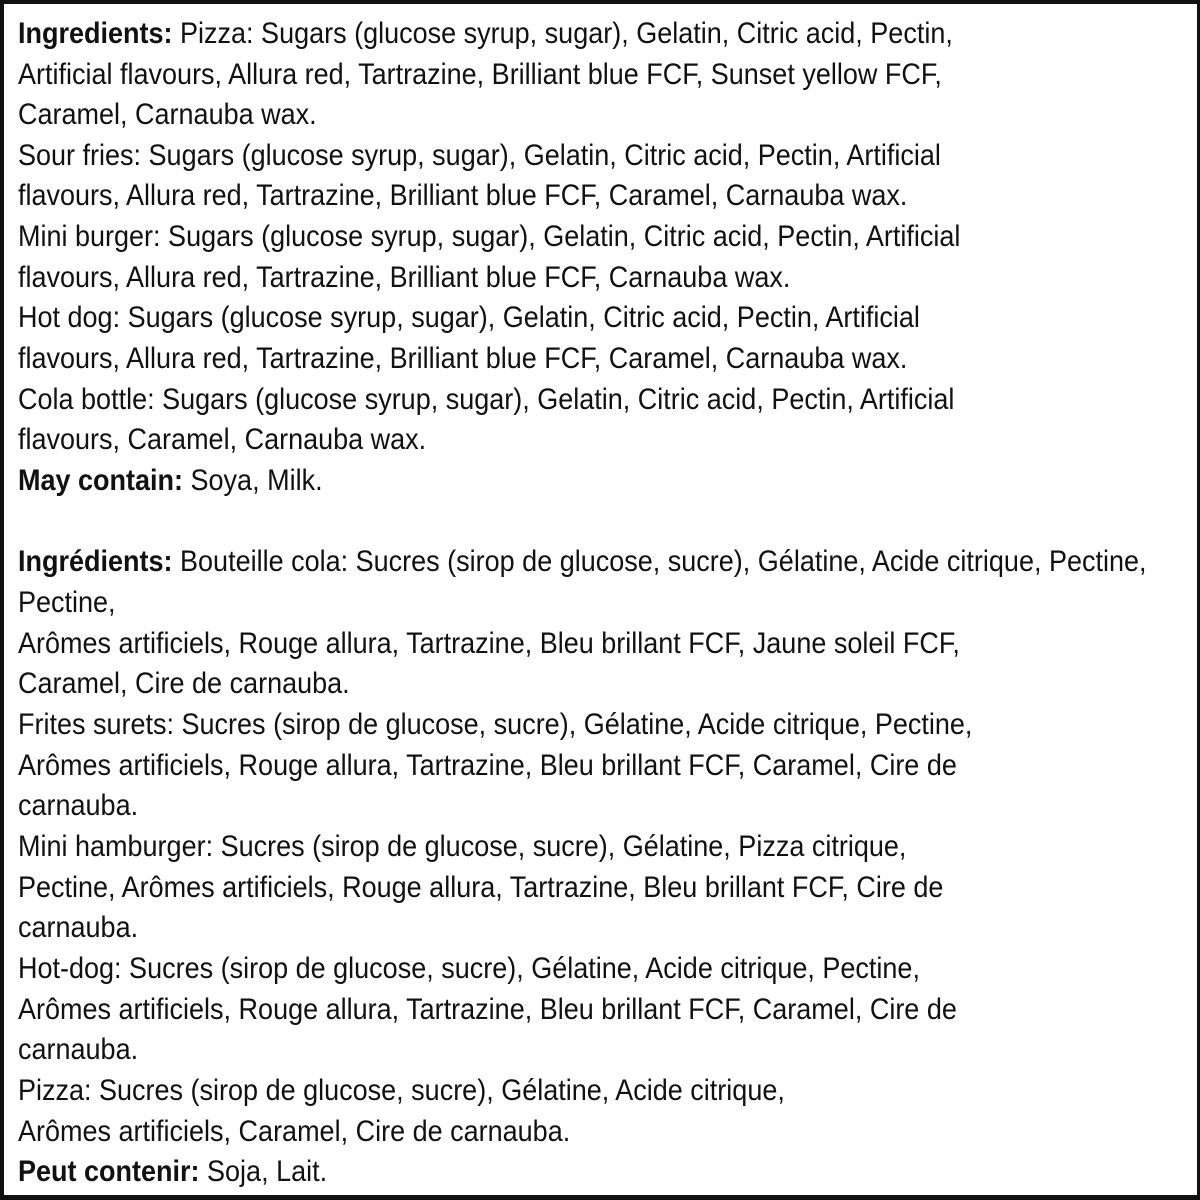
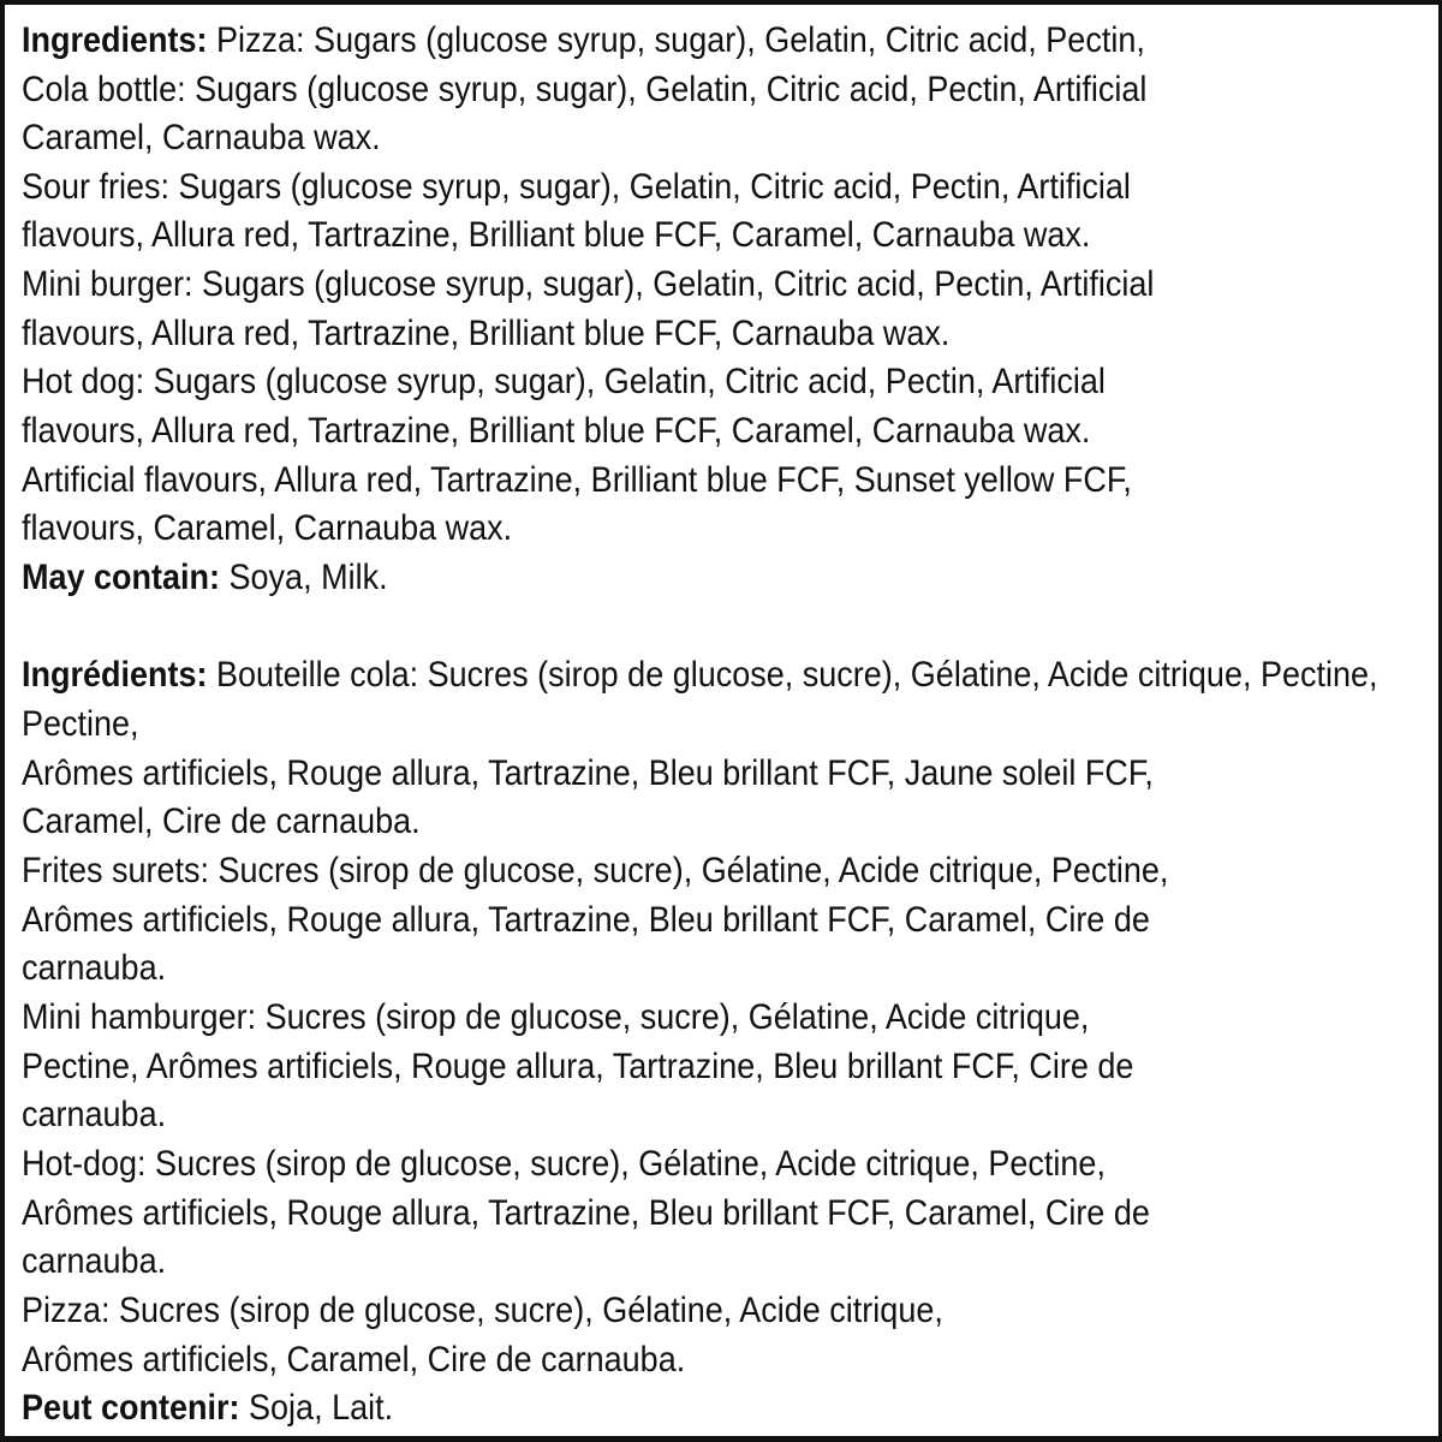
  Ingredients: Pizza: Sugars (glucose syrup, sugar), Gelatin, Citric acid, Pectin,
- Artificial flavours, Allura red, Tartrazine, Brilliant blue FCF, Sunset yellow FCF,
+ Cola bottle: Sugars (glucose syrup, sugar), Gelatin, Citric acid, Pectin, Artificial
  Caramel, Carnauba wax.
  Sour fries: Sugars (glucose syrup, sugar), Gelatin, Citric acid, Pectin, Artificial
  flavours, Allura red, Tartrazine, Brilliant blue FCF, Caramel, Carnauba wax.
  Mini burger: Sugars (glucose syrup, sugar), Gelatin, Citric acid, Pectin, Artificial
  flavours, Allura red, Tartrazine, Brilliant blue FCF, Carnauba wax.
  Hot dog: Sugars (glucose syrup, sugar), Gelatin, Citric acid, Pectin, Artificial
  flavours, Allura red, Tartrazine, Brilliant blue FCF, Caramel, Carnauba wax.
- Cola bottle: Sugars (glucose syrup, sugar), Gelatin, Citric acid, Pectin, Artificial
+ Artificial flavours, Allura red, Tartrazine, Brilliant blue FCF, Sunset yellow FCF,
  flavours, Caramel, Carnauba wax.
  May contain: Soya, Milk.
  Ingrédients: Bouteille cola: Sucres (sirop de glucose, sucre), Gélatine, Acide citrique, Pectine,
  Pectine,
  Arômes artificiels, Rouge allura, Tartrazine, Bleu brillant FCF, Jaune soleil FCF,
  Caramel, Cire de carnauba.
  Frites surets: Sucres (sirop de glucose, sucre), Gélatine, Acide citrique, Pectine,
  Arômes artificiels, Rouge allura, Tartrazine, Bleu brillant FCF, Caramel, Cire de
  carnauba.
- Mini hamburger: Sucres (sirop de glucose, sucre), Gélatine, Pizza citrique,
+ Mini hamburger: Sucres (sirop de glucose, sucre), Gélatine, Acide citrique,
  Pectine, Arômes artificiels, Rouge allura, Tartrazine, Bleu brillant FCF, Cire de
  carnauba.
  Hot-dog: Sucres (sirop de glucose, sucre), Gélatine, Acide citrique, Pectine,
  Arômes artificiels, Rouge allura, Tartrazine, Bleu brillant FCF, Caramel, Cire de
  carnauba.
  Pizza: Sucres (sirop de glucose, sucre), Gélatine, Acide citrique,
  Arômes artificiels, Caramel, Cire de carnauba.
  Peut contenir: Soja, Lait.
